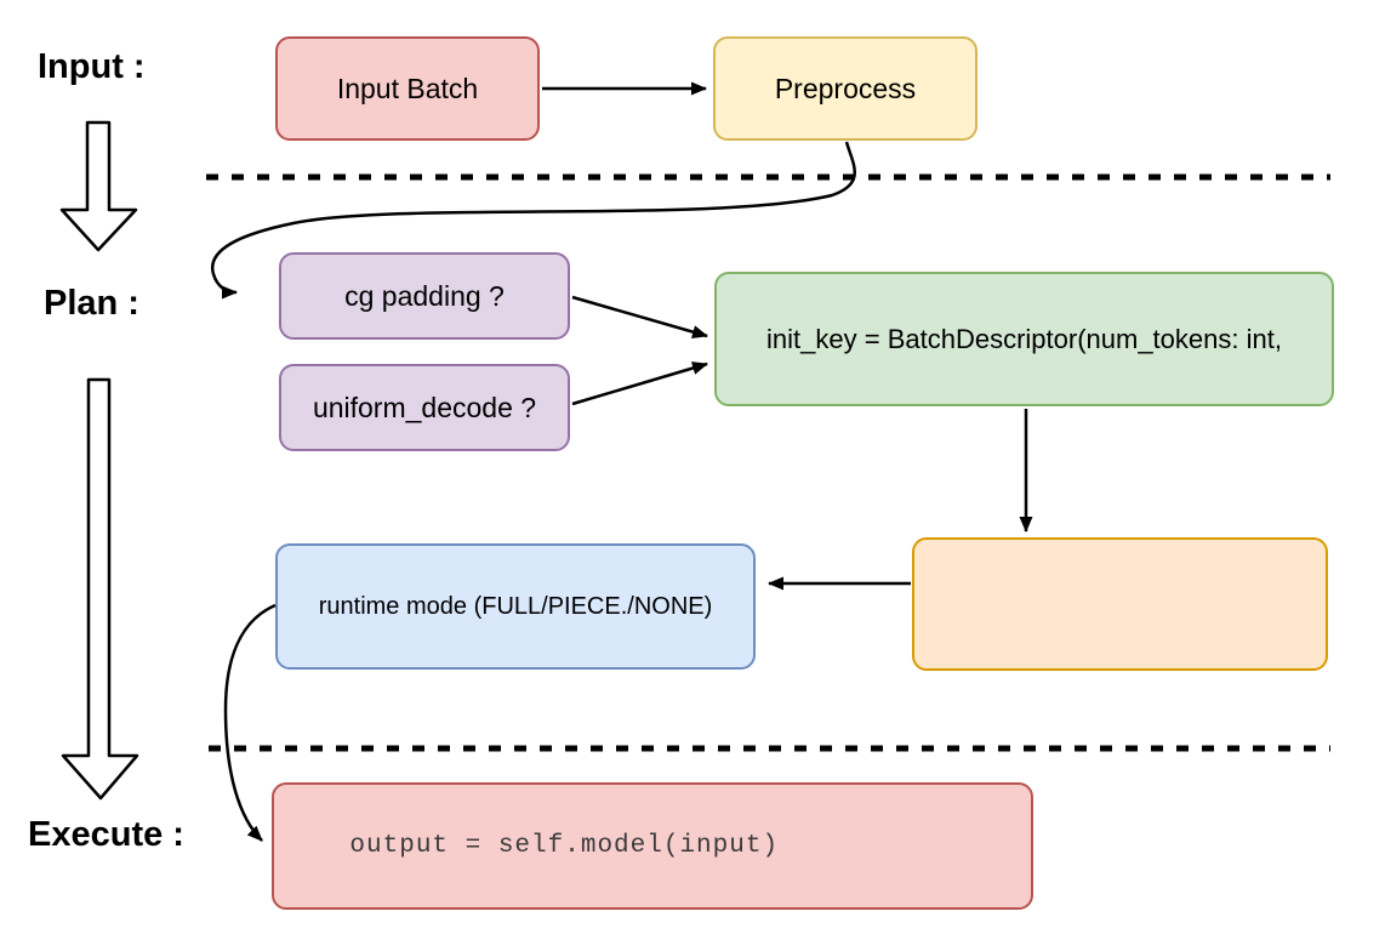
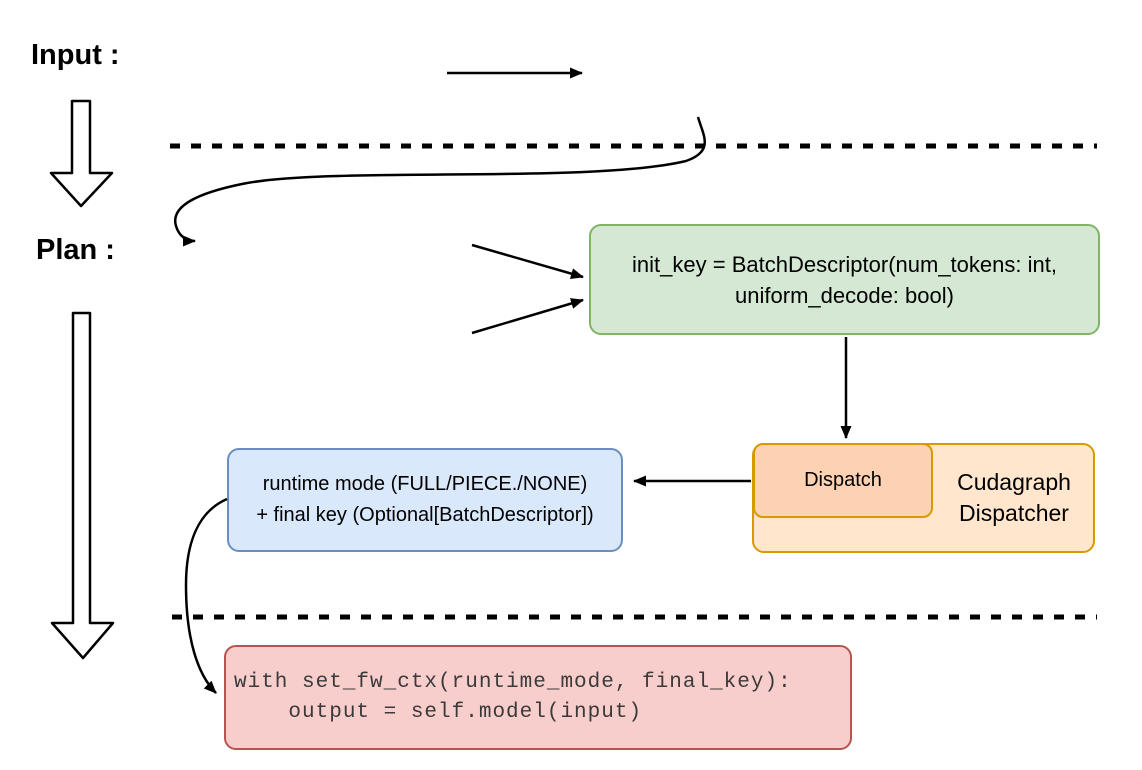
- Input Batch
- Preprocess
- cg padding ?
- uniform_decode ?
  init_key = BatchDescriptor(num_tokens: int,
+ uniform_decode: bool)
+ Cudagraph Dispatcher
+ Dispatch
  runtime mode (FULL/PIECE./NONE)
+ + final key (Optional[BatchDescriptor])
+ with set_fw_ctx(runtime_mode, final_key):
  output = self.model(input)
  Input :
  Plan :
- Execute :
